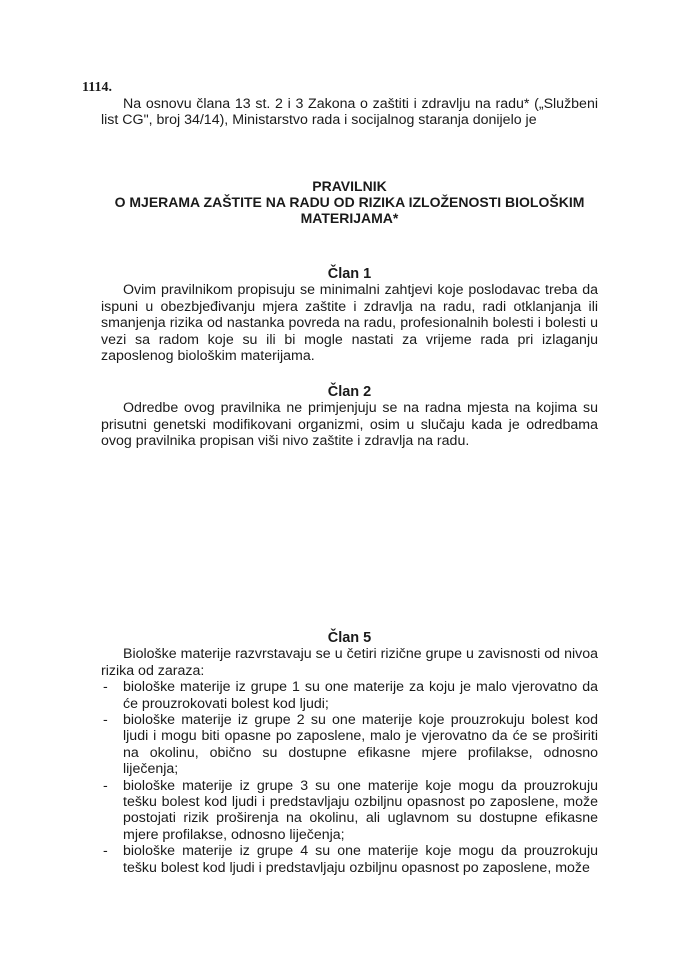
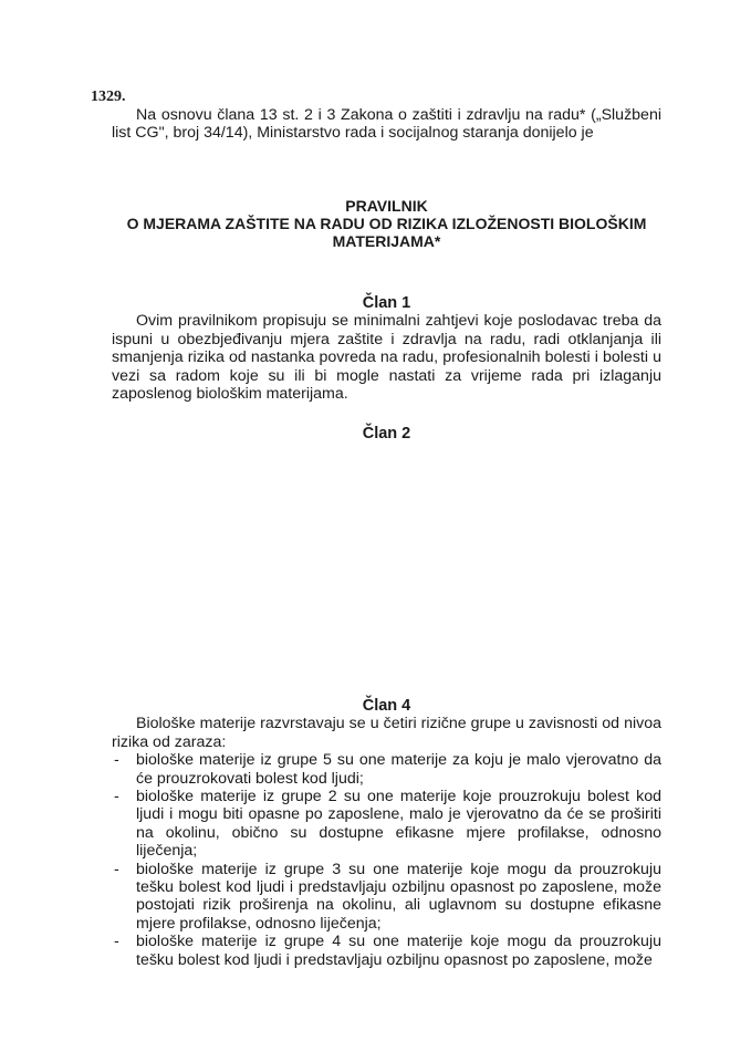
- 1114.
+ 1329.
  Na osnovu člana 13 st. 2 i 3 Zakona o zaštiti i zdravlju na radu* („Službeni list CG", broj 34/14), Ministarstvo rada i socijalnog staranja donijelo je
  PRAVILNIK
  O MJERAMA ZAŠTITE NA RADU OD RIZIKA IZLOŽENOSTI BIOLOŠKIM MATERIJAMA*
  Član 1
  Ovim pravilnikom propisuju se minimalni zahtjevi koje poslodavac treba da ispuni u obezbjeđivanju mjera zaštite i zdravlja na radu, radi otklanjanja ili smanjenja rizika od nastanka povreda na radu, profesionalnih bolesti i bolesti u vezi sa radom koje su ili bi mogle nastati za vrijeme rada pri izlaganju zaposlenog biološkim materijama.
  Član 2
- Odredbe ovog pravilnika ne primjenjuju se na radna mjesta na kojima su prisutni genetski modifikovani organizmi, osim u slučaju kada je odredbama ovog pravilnika propisan viši nivo zaštite i zdravlja na radu.
- Član 5
+ Član 4
  Biološke materije razvrstavaju se u četiri rizične grupe u zavisnosti od nivoa rizika od zaraza:
- biološke materije iz grupe 1 su one materije za koju je malo vjerovatno da će prouzrokovati bolest kod ljudi;
+ biološke materije iz grupe 5 su one materije za koju je malo vjerovatno da će prouzrokovati bolest kod ljudi;
  biološke materije iz grupe 2 su one materije koje prouzrokuju bolest kod ljudi i mogu biti opasne po zaposlene, malo je vjerovatno da će se proširiti na okolinu, obično su dostupne efikasne mjere profilakse, odnosno liječenja;
  biološke materije iz grupe 3 su one materije koje mogu da prouzrokuju tešku bolest kod ljudi i predstavljaju ozbiljnu opasnost po zaposlene, može postojati rizik proširenja na okolinu, ali uglavnom su dostupne efikasne mjere profilakse, odnosno liječenja;
  biološke materije iz grupe 4 su one materije koje mogu da prouzrokuju tešku bolest kod ljudi i predstavljaju ozbiljnu opasnost po zaposlene, može
